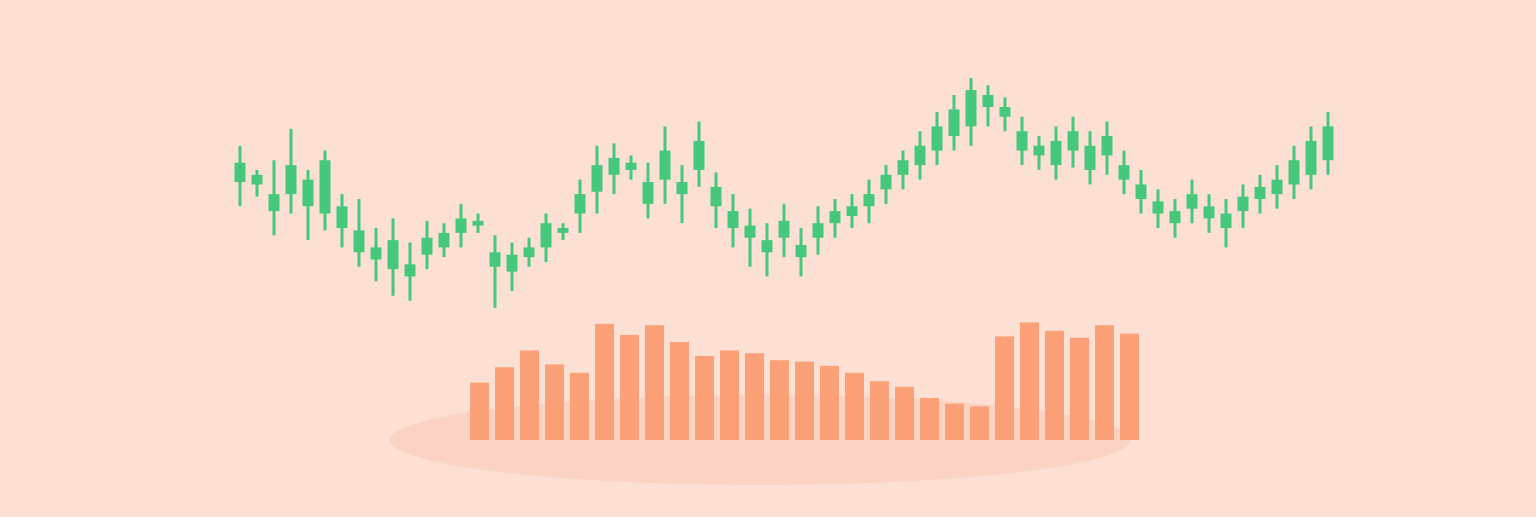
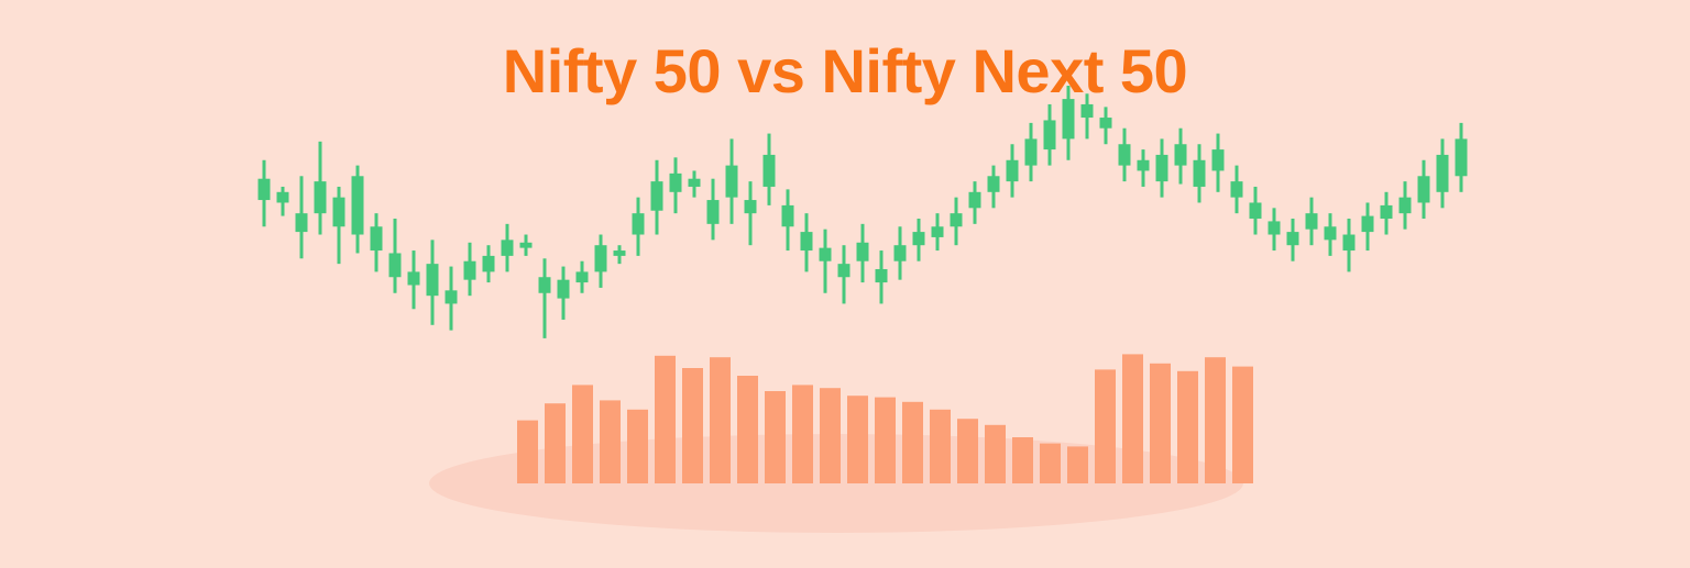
+ Nifty 50 vs Nifty Next 50
